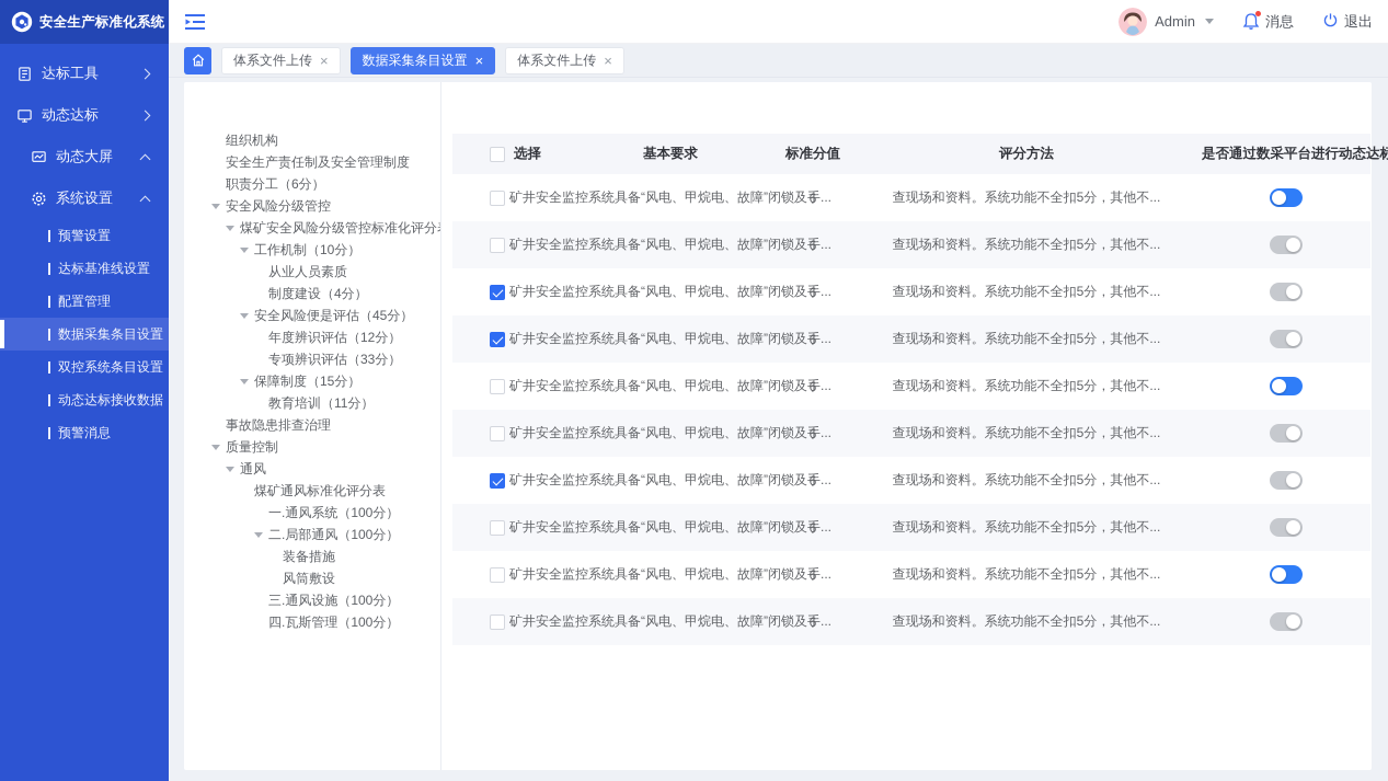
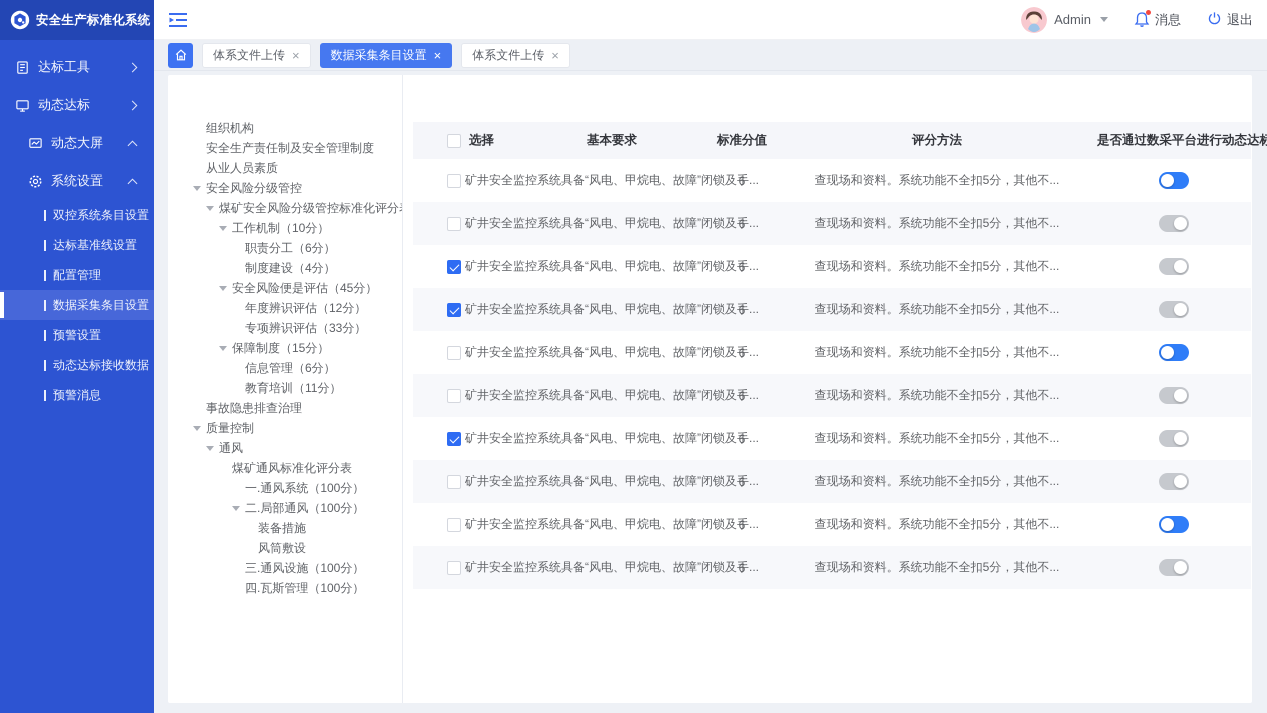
  安全生产标准化系统
  达标工具
  动态达标
  动态大屏
  系统设置
- 预警设置
+ 双控系统条目设置
  达标基准线设置
  配置管理
  数据采集条目设置
- 双控系统条目设置
+ 预警设置
  动态达标接收数据
  预警消息
  Admin
  消息
  退出
  体系文件上传
  ×
  数据采集条目设置
  ×
  体系文件上传
  ×
  组织机构
  安全生产责任制及安全管理制度
- 职责分工（6分）
+ 从业人员素质
  安全风险分级管控
  煤矿安全风险分级管控标准化评分
  工作机制（10分）
- 从业人员素质
+ 职责分工（6分）
  制度建设（4分）
  安全风险便是评估（45分）
  年度辨识评估（12分）
  专项辨识评估（33分）
  保障制度（15分）
+ 信息管理（6分）
  教育培训（11分）
  事故隐患排查治理
  质量控制
  通风
  煤矿通风标准化评分表
  一.通风系统（100分）
  二.局部通风（100分）
  装备措施
  风筒敷设
  三.通风设施（100分）
  四.瓦斯管理（100分）
  选择
  基本要求
  标准分值
  评分方法
  是否通过数采平台进行动态达标
  矿井安全监控系统具备“风电、甲烷电、故障”闭
  6
  查现场和资料。系统功能不全扣5分，其他不...
  矿井安全监控系统具备“风电、甲烷电、故障”闭
  6
  查现场和资料。系统功能不全扣5分，其他不...
  矿井安全监控系统具备“风电、甲烷电、故障”闭
  6
  查现场和资料。系统功能不全扣5分，其他不...
  矿井安全监控系统具备“风电、甲烷电、故障”闭
  6
  查现场和资料。系统功能不全扣5分，其他不...
  矿井安全监控系统具备“风电、甲烷电、故障”闭
  6
  查现场和资料。系统功能不全扣5分，其他不...
  矿井安全监控系统具备“风电、甲烷电、故障”闭
  6
  查现场和资料。系统功能不全扣5分，其他不...
  矿井安全监控系统具备“风电、甲烷电、故障”闭
  6
  查现场和资料。系统功能不全扣5分，其他不...
  矿井安全监控系统具备“风电、甲烷电、故障”闭
  6
  查现场和资料。系统功能不全扣5分，其他不...
  矿井安全监控系统具备“风电、甲烷电、故障”闭
  6
  查现场和资料。系统功能不全扣5分，其他不...
  矿井安全监控系统具备“风电、甲烷电、故障”闭
  6
  查现场和资料。系统功能不全扣5分，其他不...
